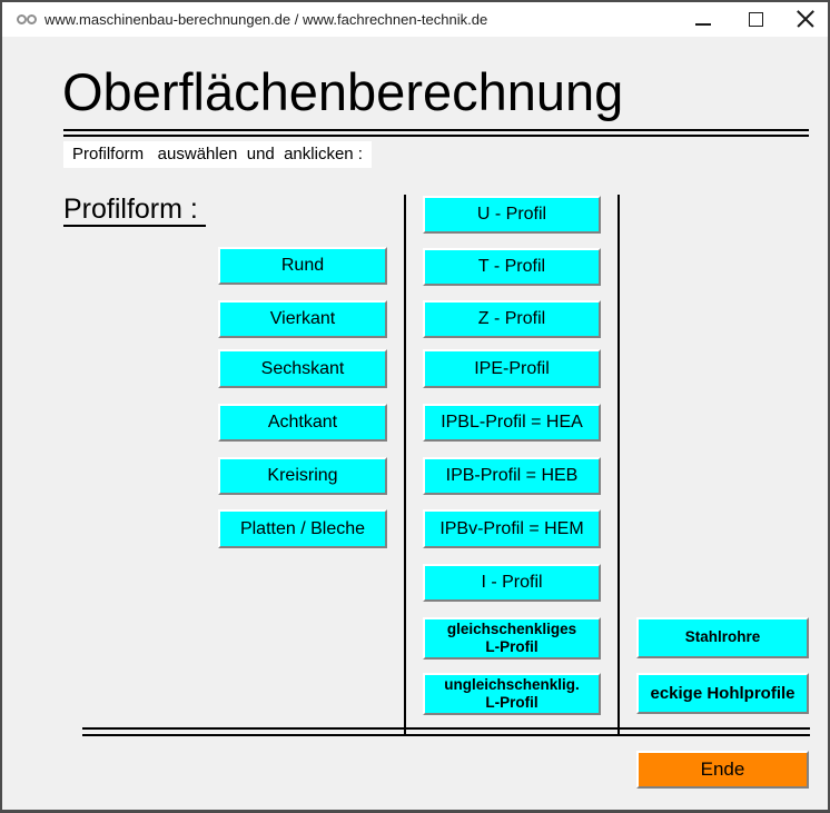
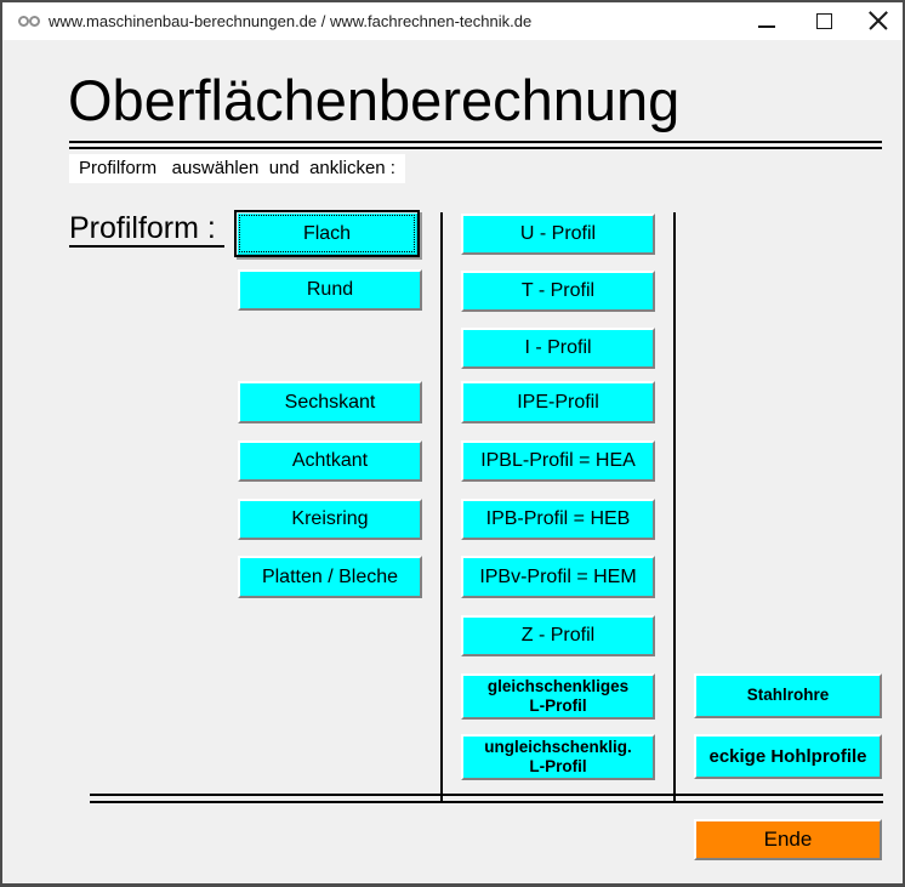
  www.maschinenbau-berechnungen.de / www.fachrechnen-technik.de
  Oberflächenberechnung
  Profilform auswählen und anklicken :
  Profilform :
+ Flach
  Rund
- Vierkant
  Sechskant
  Achtkant
  Kreisring
  Platten / Bleche
  U - Profil
  T - Profil
- Z - Profil
+ I - Profil
  IPE-Profil
  IPBL-Profil = HEA
  IPB-Profil = HEB
  IPBv-Profil = HEM
- I - Profil
+ Z - Profil
  gleichschenkliges
  L-Profil
  ungleichschenklig.
  L-Profil
  Stahlrohre
  eckige Hohlprofile
  Ende
